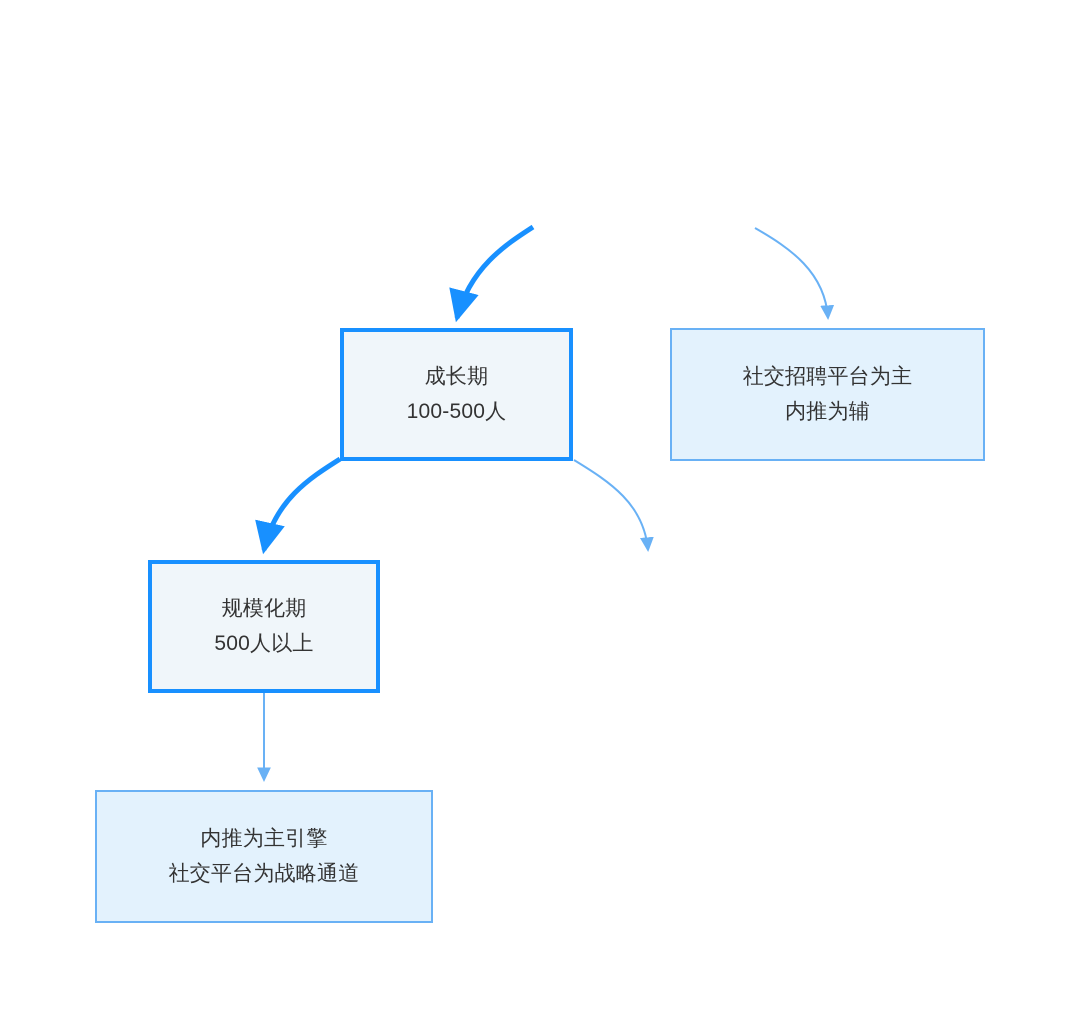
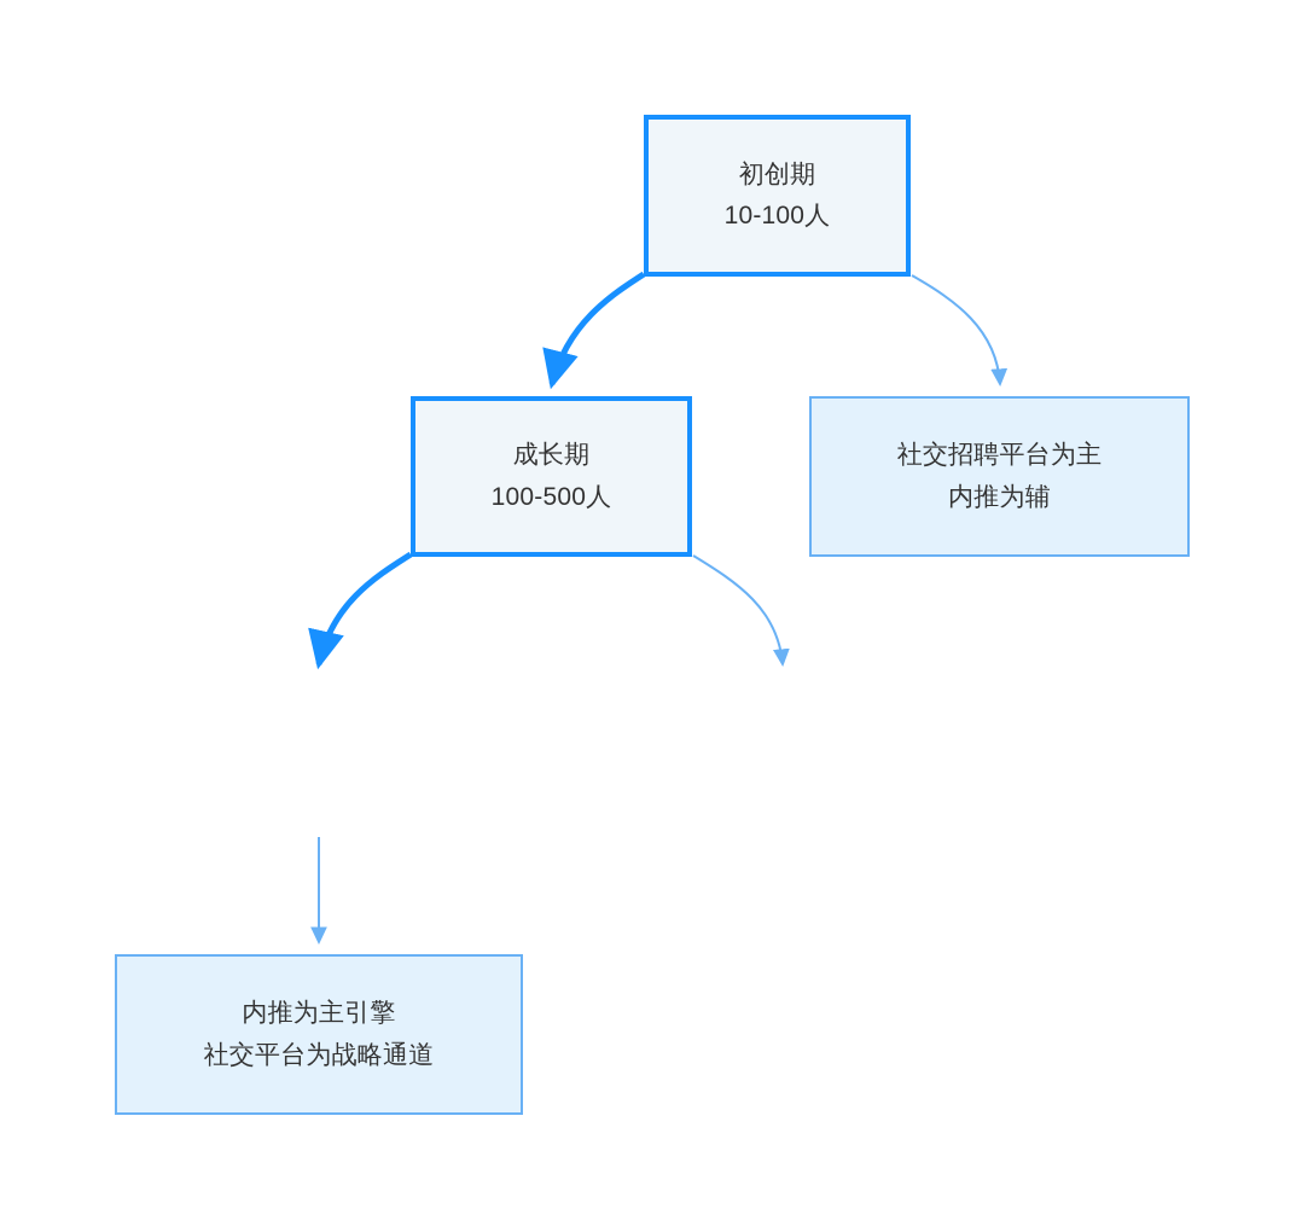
+ 初创期
+ 10-100人
  成长期
  100-500人
- 规模化期
- 500人以上
  社交招聘平台为主
  内推为辅
  内推为主引擎
  社交平台为战略通道
